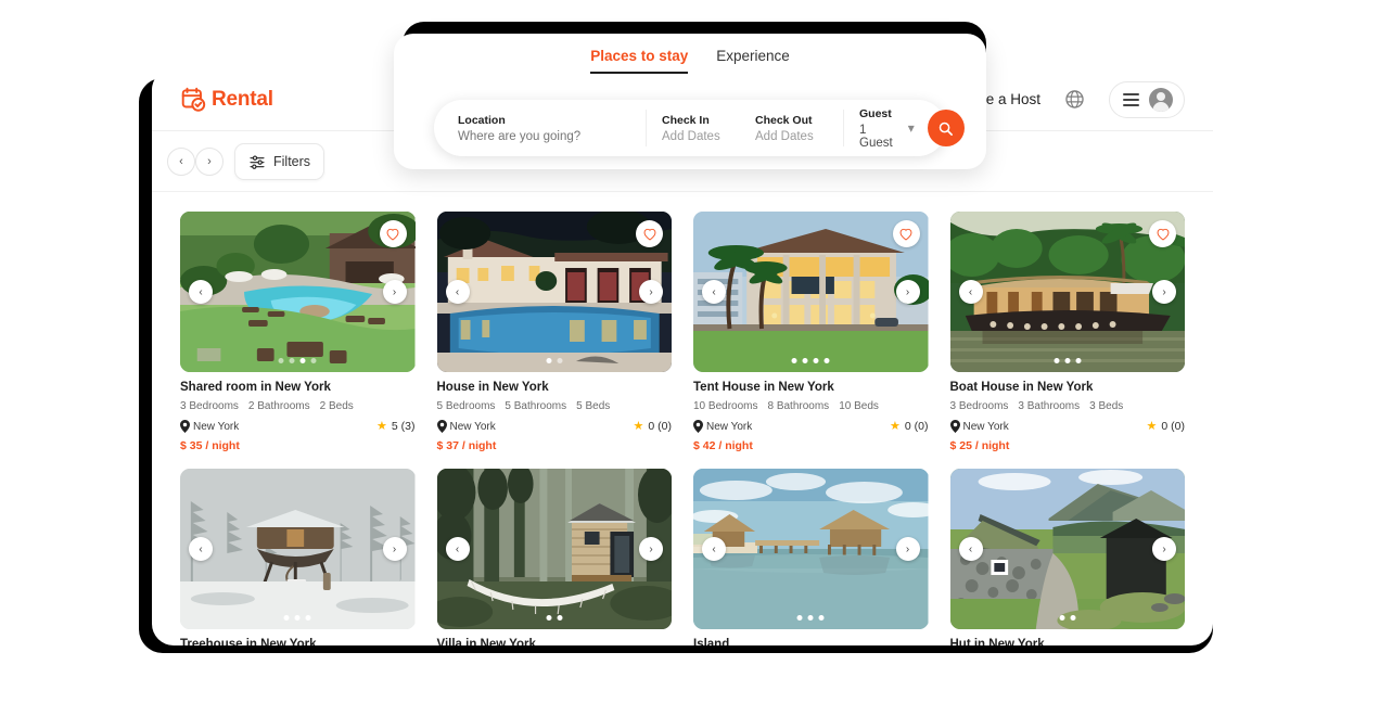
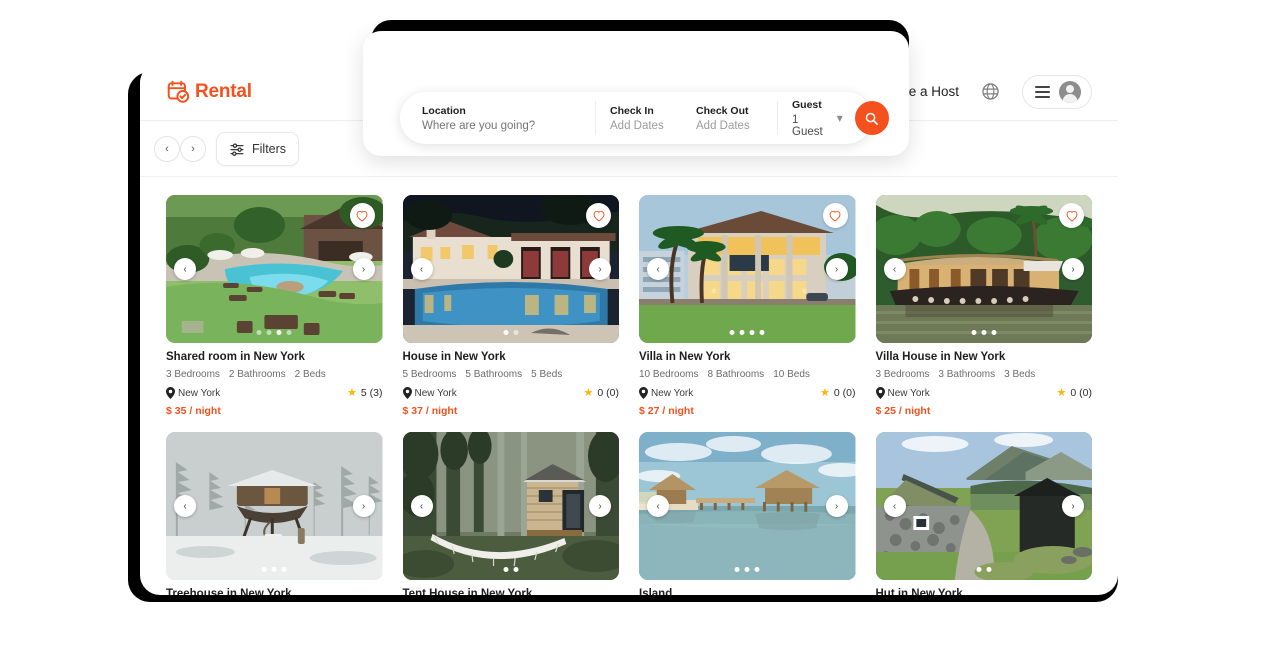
  Rental
  e a Host
  ‹
  ›
  Filters
  ‹
  ›
  Shared room in New York
  3 Bedrooms
  2 Bathrooms
  2 Beds
  New York
  ★
  5 (3)
  $ 35 / night
  ‹
  ›
  House in New York
  5 Bedrooms
  5 Bathrooms
  5 Beds
  New York
  ★
  0 (0)
  $ 37 / night
  ‹
  ›
- Tent House in New York
+ Villa in New York
  10 Bedrooms
  8 Bathrooms
  10 Beds
  New York
  ★
  0 (0)
- $ 42 / night
+ $ 27 / night
  ‹
  ›
- Boat House in New York
+ Villa House in New York
  3 Bedrooms
  3 Bathrooms
  3 Beds
  New York
  ★
  0 (0)
  $ 25 / night
  ‹
  ›
  Treehouse in New York
  ‹
  ›
- Villa in New York
+ Tent House in New York
  ‹
  ›
  Island
  ‹
  ›
  Hut in New York
- Places to stay
- Experience
  Location
  Where are you going?
  Check In
  Add Dates
  Check Out
  Add Dates
  Guest
  1 Guest
  ▾
